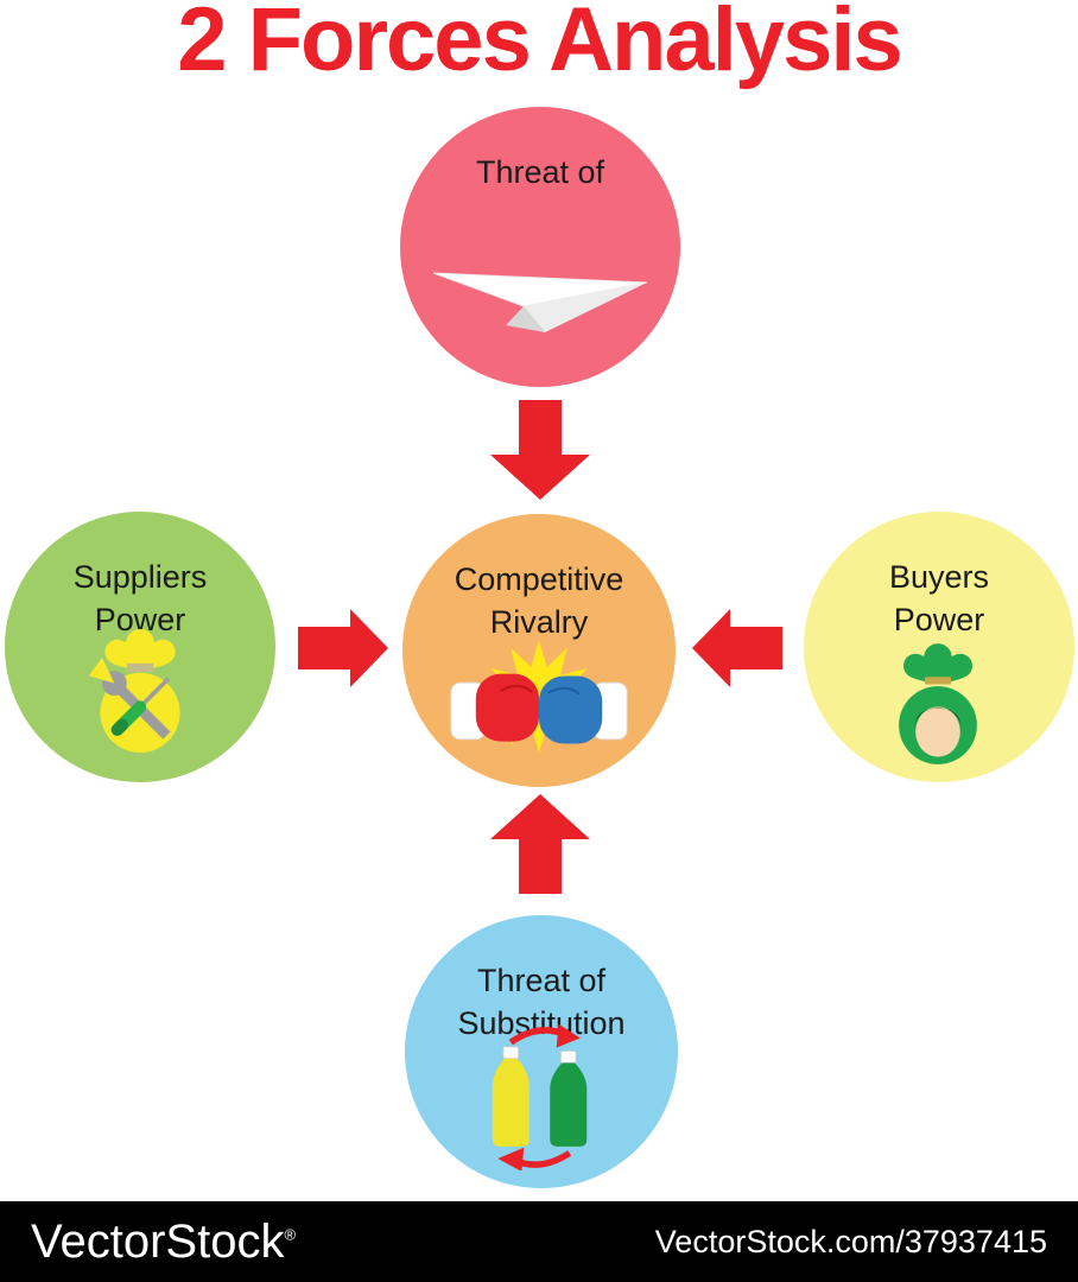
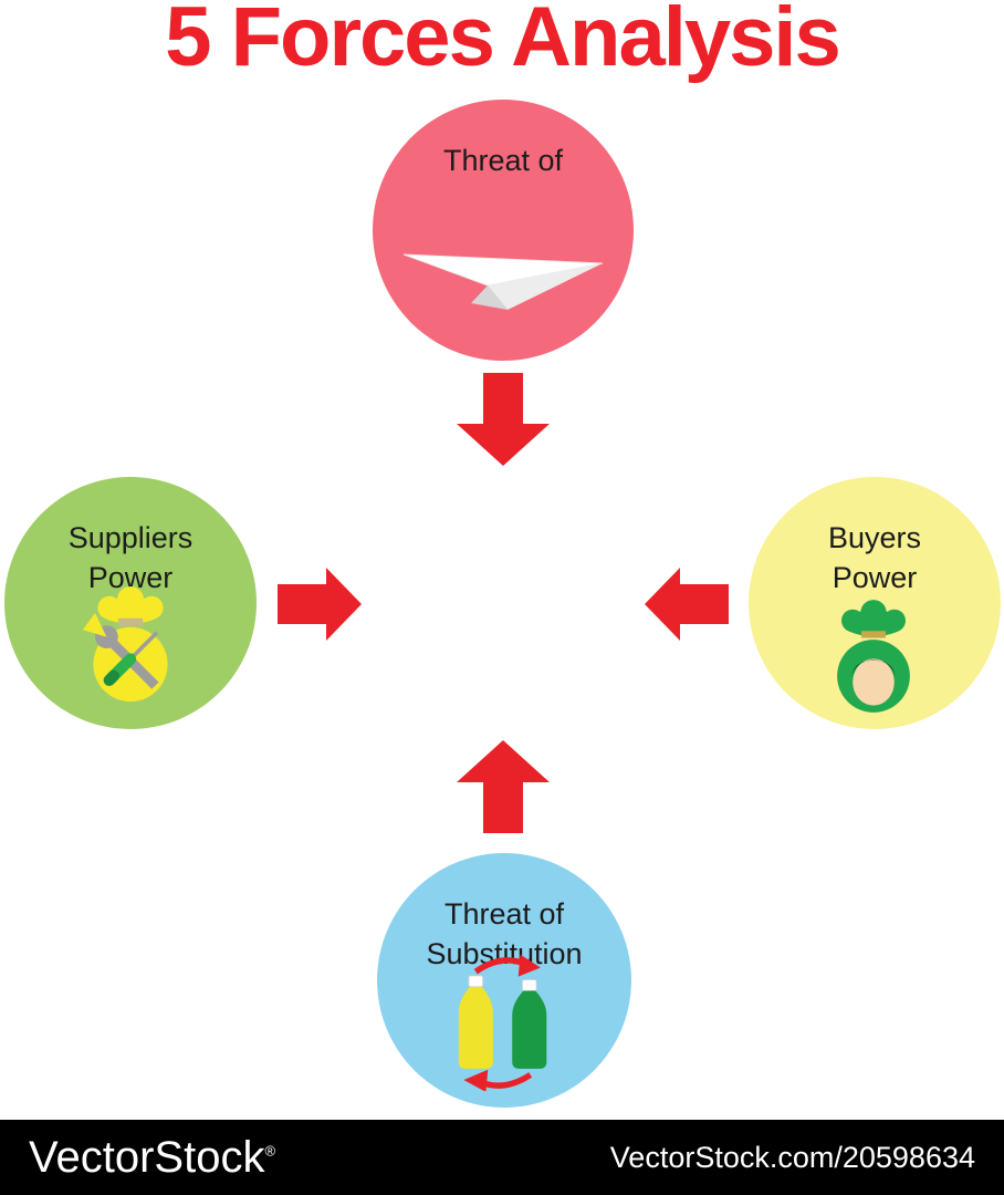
- 2 Forces Analysis
+ 5 Forces Analysis
  Threat of
  Suppliers
  Power
- Competitive
- Rivalry
  Buyers
  Power
  Threat of
  Substitution
  VectorStock®
- VectorStock.com/37937415
+ VectorStock.com/20598634
